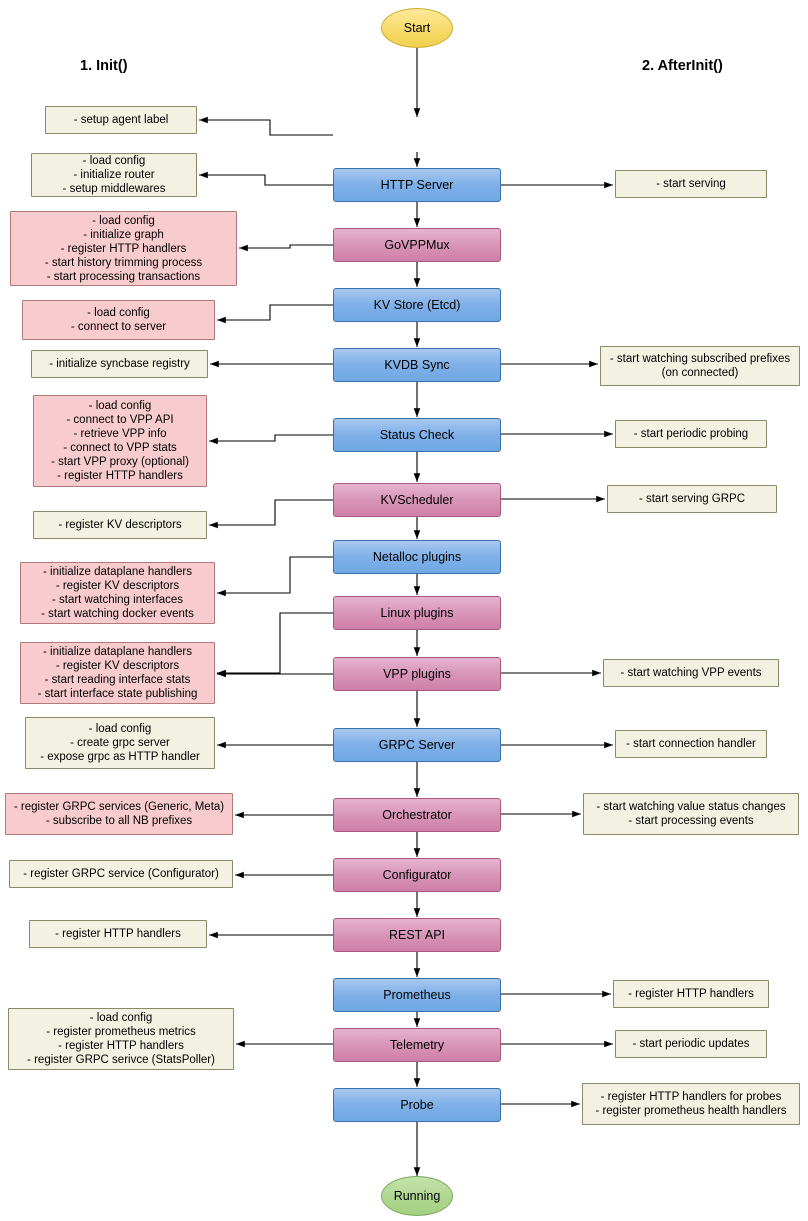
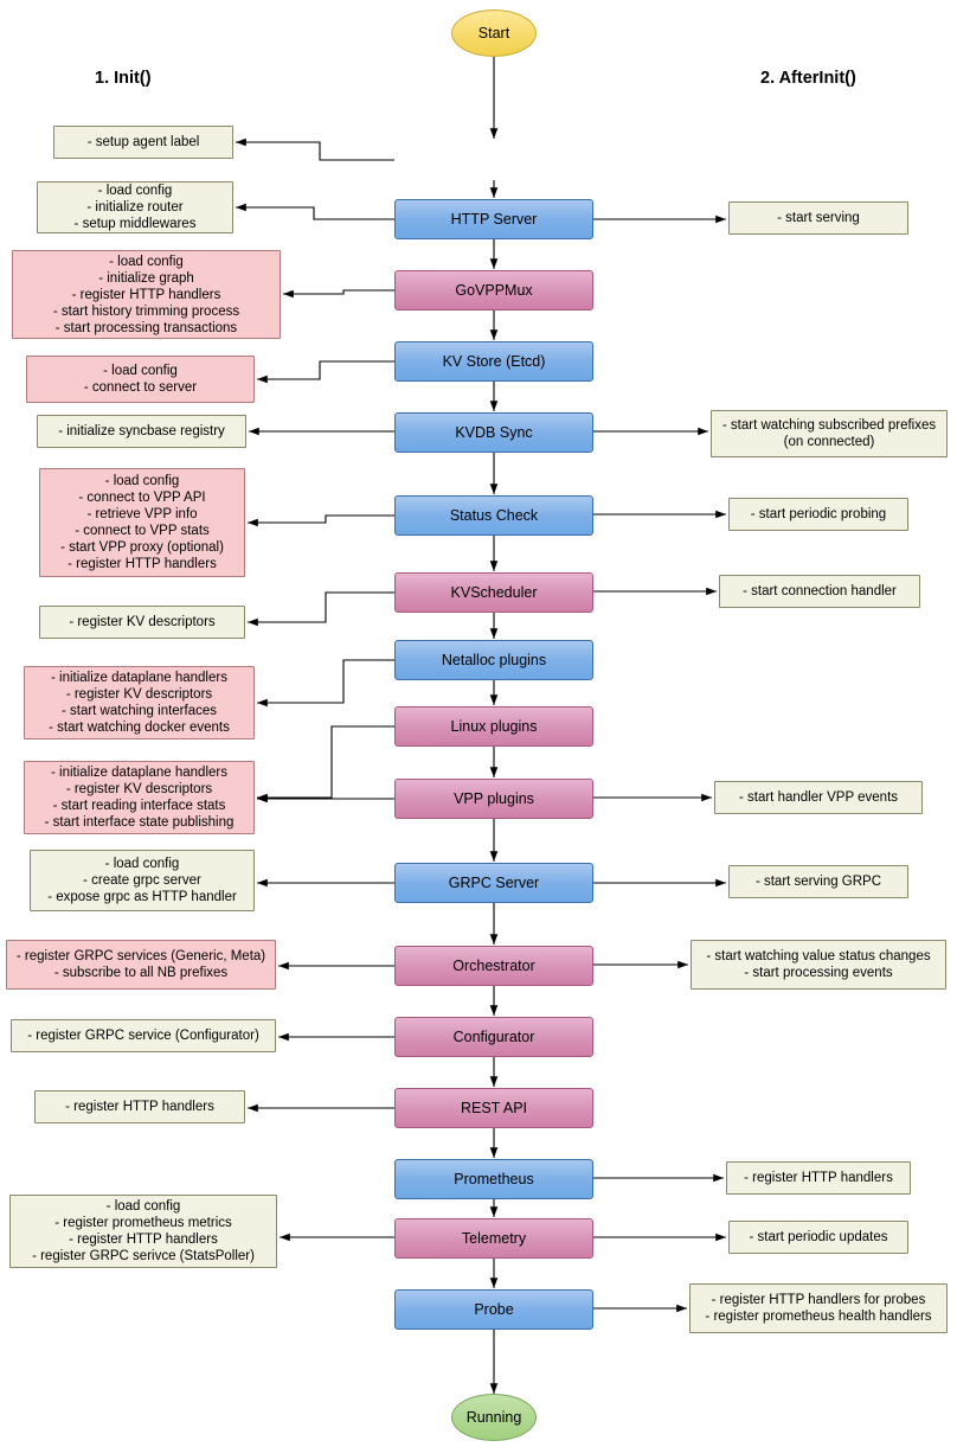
  1. Init()
  2. AfterInit()
  Start
  Running
  HTTP Server
  GoVPPMux
  KV Store (Etcd)
  KVDB Sync
  Status Check
  KVScheduler
  Netalloc plugins
  Linux plugins
  VPP plugins
  GRPC Server
  Orchestrator
  Configurator
  REST API
  Prometheus
  Telemetry
  Probe
  - setup agent label
  - load config
  - initialize router
  - setup middlewares
  - load config
  - initialize graph
  - register HTTP handlers
  - start history trimming process
  - start processing transactions
  - load config
  - connect to server
  - initialize syncbase registry
  - load config
  - connect to VPP API
  - retrieve VPP info
  - connect to VPP stats
  - start VPP proxy (optional)
  - register HTTP handlers
  - register KV descriptors
  - initialize dataplane handlers
  - register KV descriptors
  - start watching interfaces
  - start watching docker events
  - initialize dataplane handlers
  - register KV descriptors
  - start reading interface stats
  - start interface state publishing
  - load config
  - create grpc server
  - expose grpc as HTTP handler
  - register GRPC services (Generic, Meta)
  - subscribe to all NB prefixes
  - register GRPC service (Configurator)
  - register HTTP handlers
  - load config
  - register prometheus metrics
  - register HTTP handlers
  - register GRPC serivce (StatsPoller)
  - start serving
  - start watching subscribed prefixes
  (on connected)
  - start periodic probing
- - start serving GRPC
+ - start connection handler
- - start watching VPP events
+ - start handler VPP events
- - start connection handler
+ - start serving GRPC
  - start watching value status changes
  - start processing events
  - register HTTP handlers
  - start periodic updates
  - register HTTP handlers for probes
  - register prometheus health handlers
